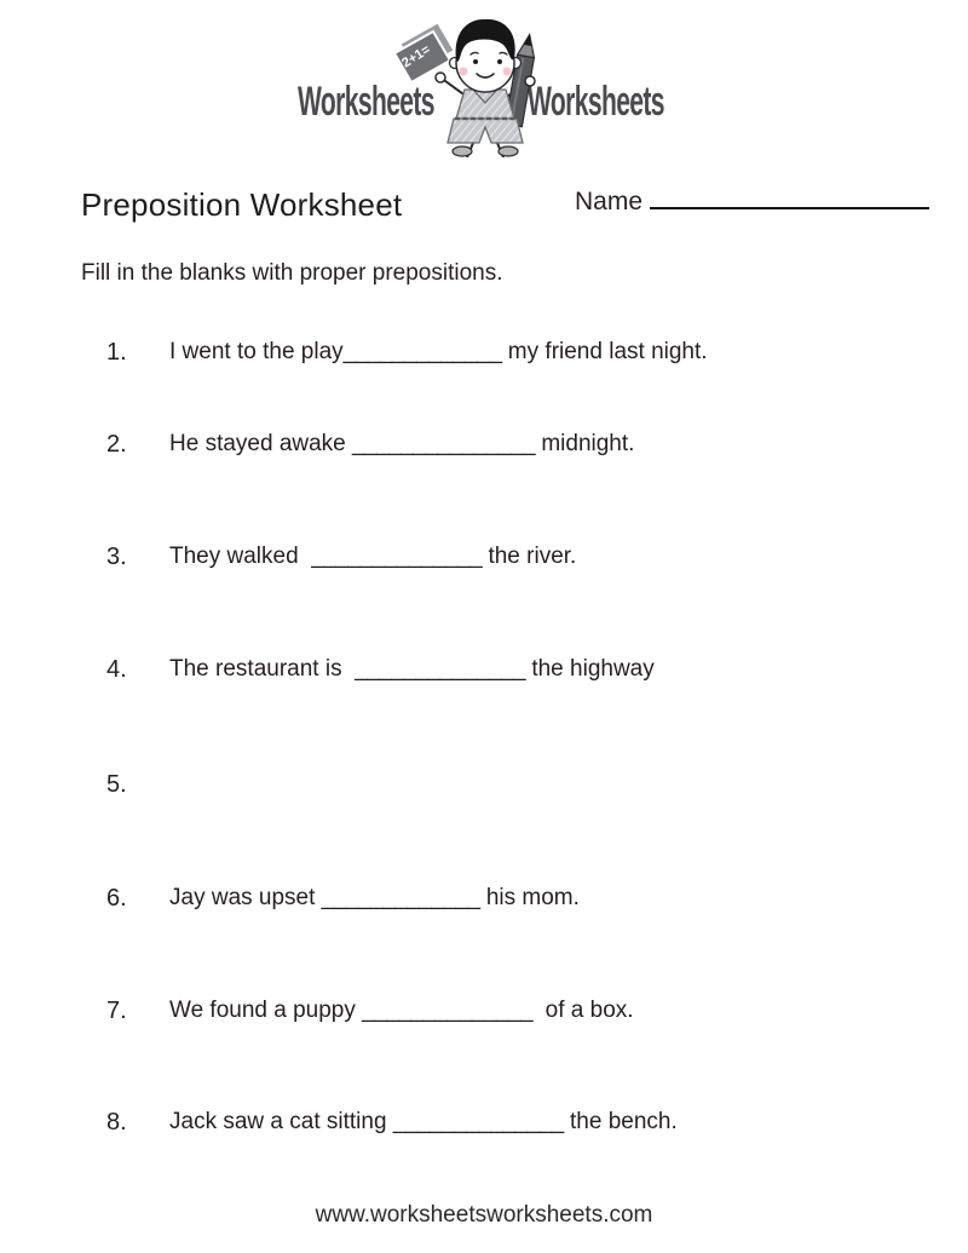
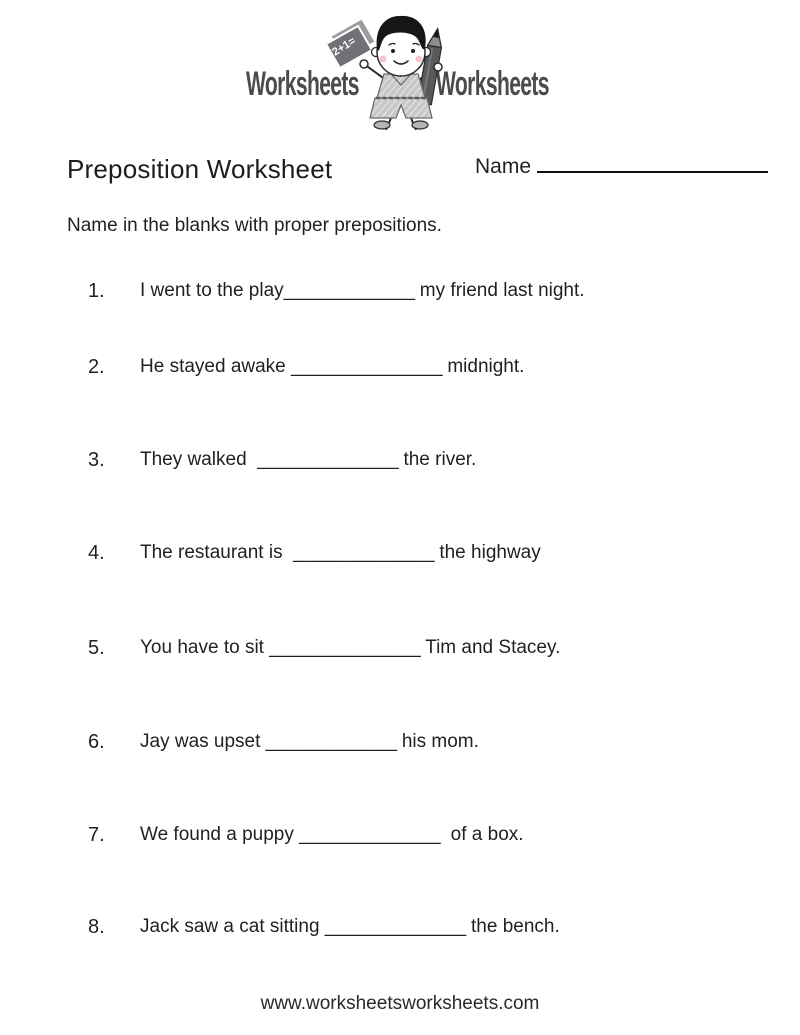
  Worksheets
  Worksheets
  Preposition Worksheet
  Name
- Fill in the blanks with proper prepositions.
+ Name in the blanks with proper prepositions.
  1.
  I went to the play_____________ my friend last night.
  2.
  He stayed awake _______________ midnight.
  3.
  They walked ______________ the river.
  4.
  The restaurant is ______________ the highway
  5.
+ You have to sit _______________ Tim and Stacey.
  6.
  Jay was upset _____________ his mom.
  7.
  We found a puppy ______________ of a box.
  8.
  Jack saw a cat sitting ______________ the bench.
  www.worksheetsworksheets.com
